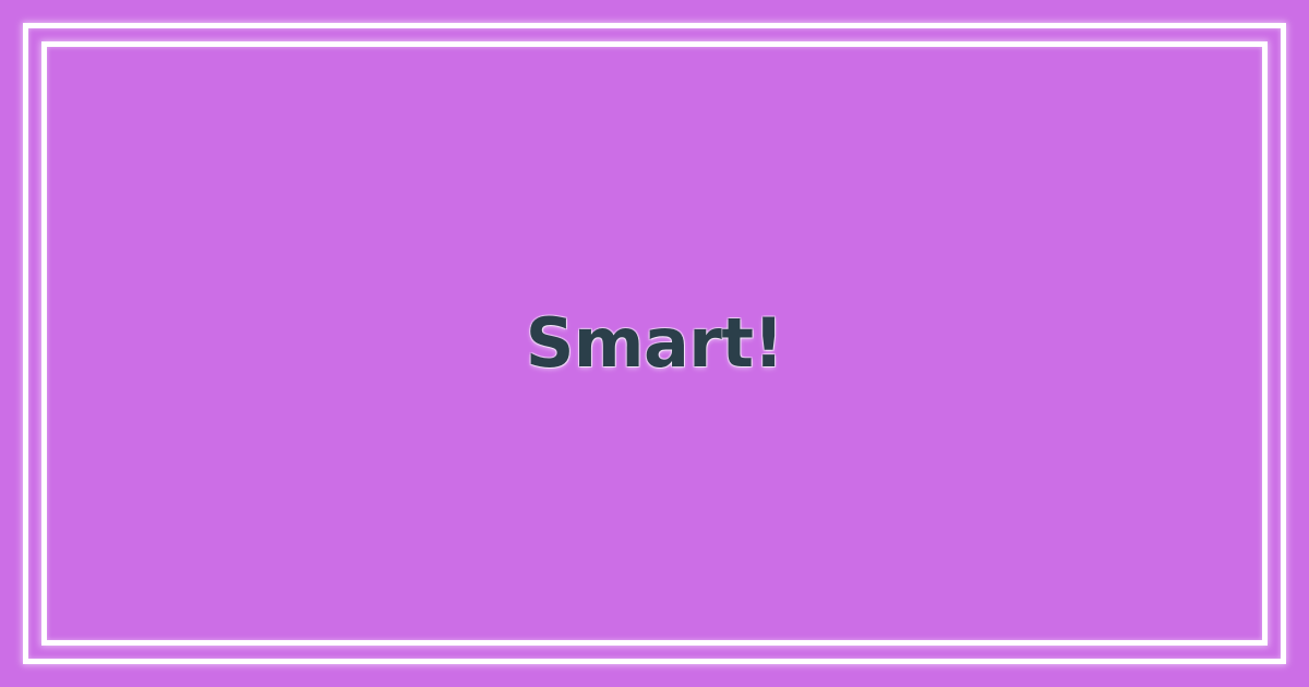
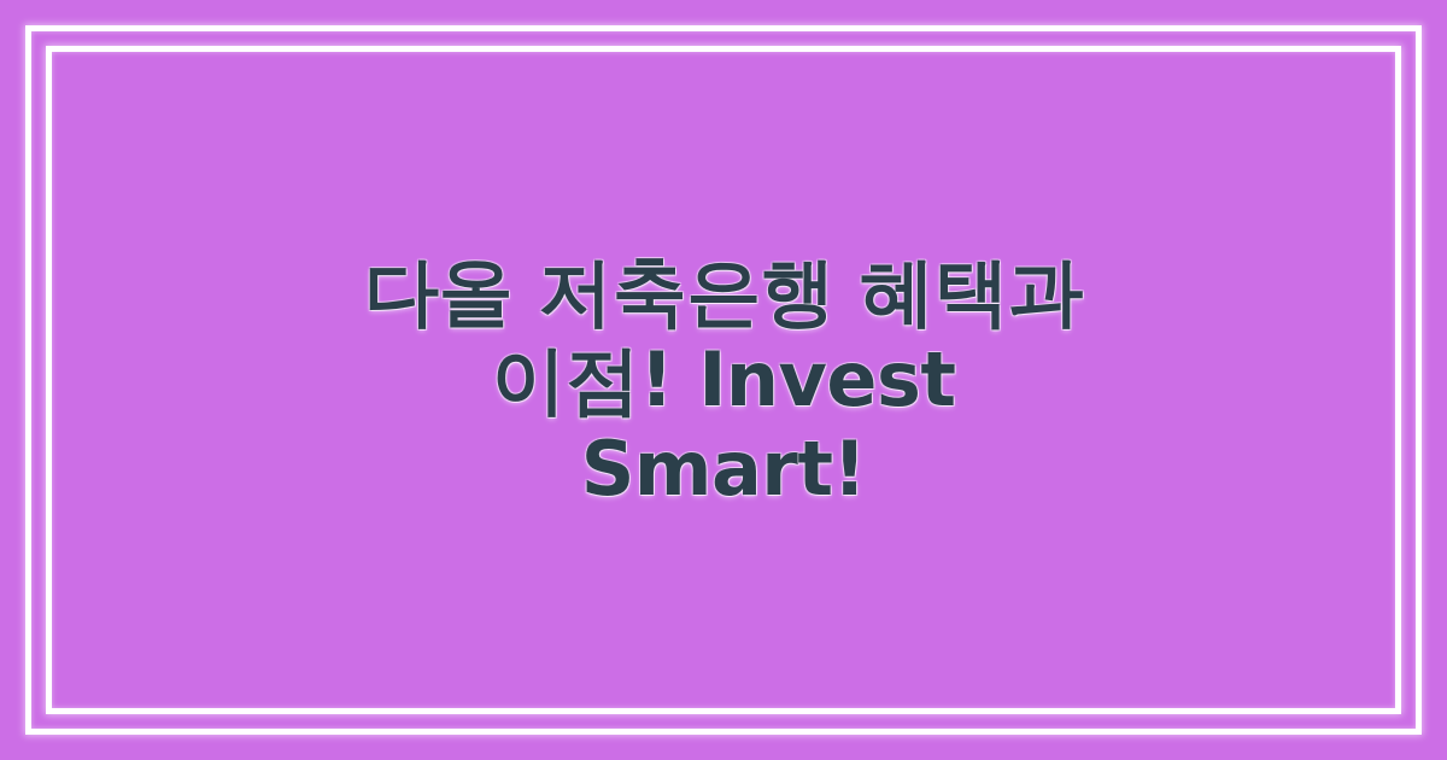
+ 다올 저축은행 혜택과
+ 이점! Invest
  Smart!
